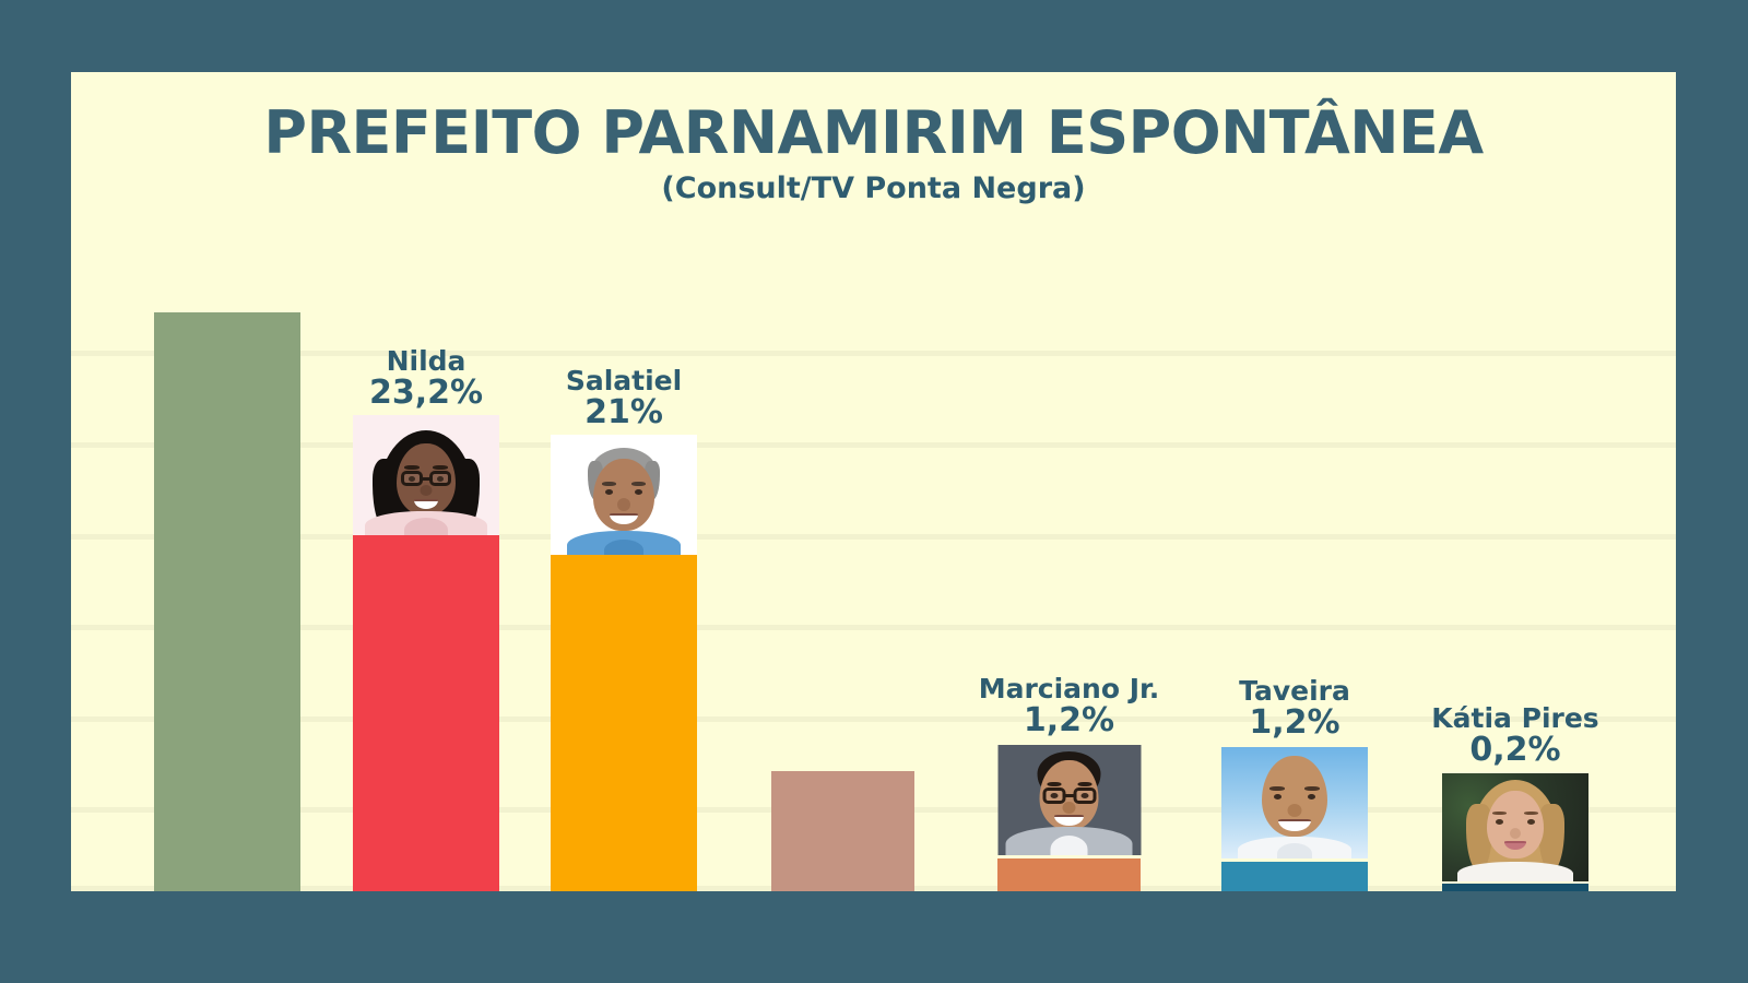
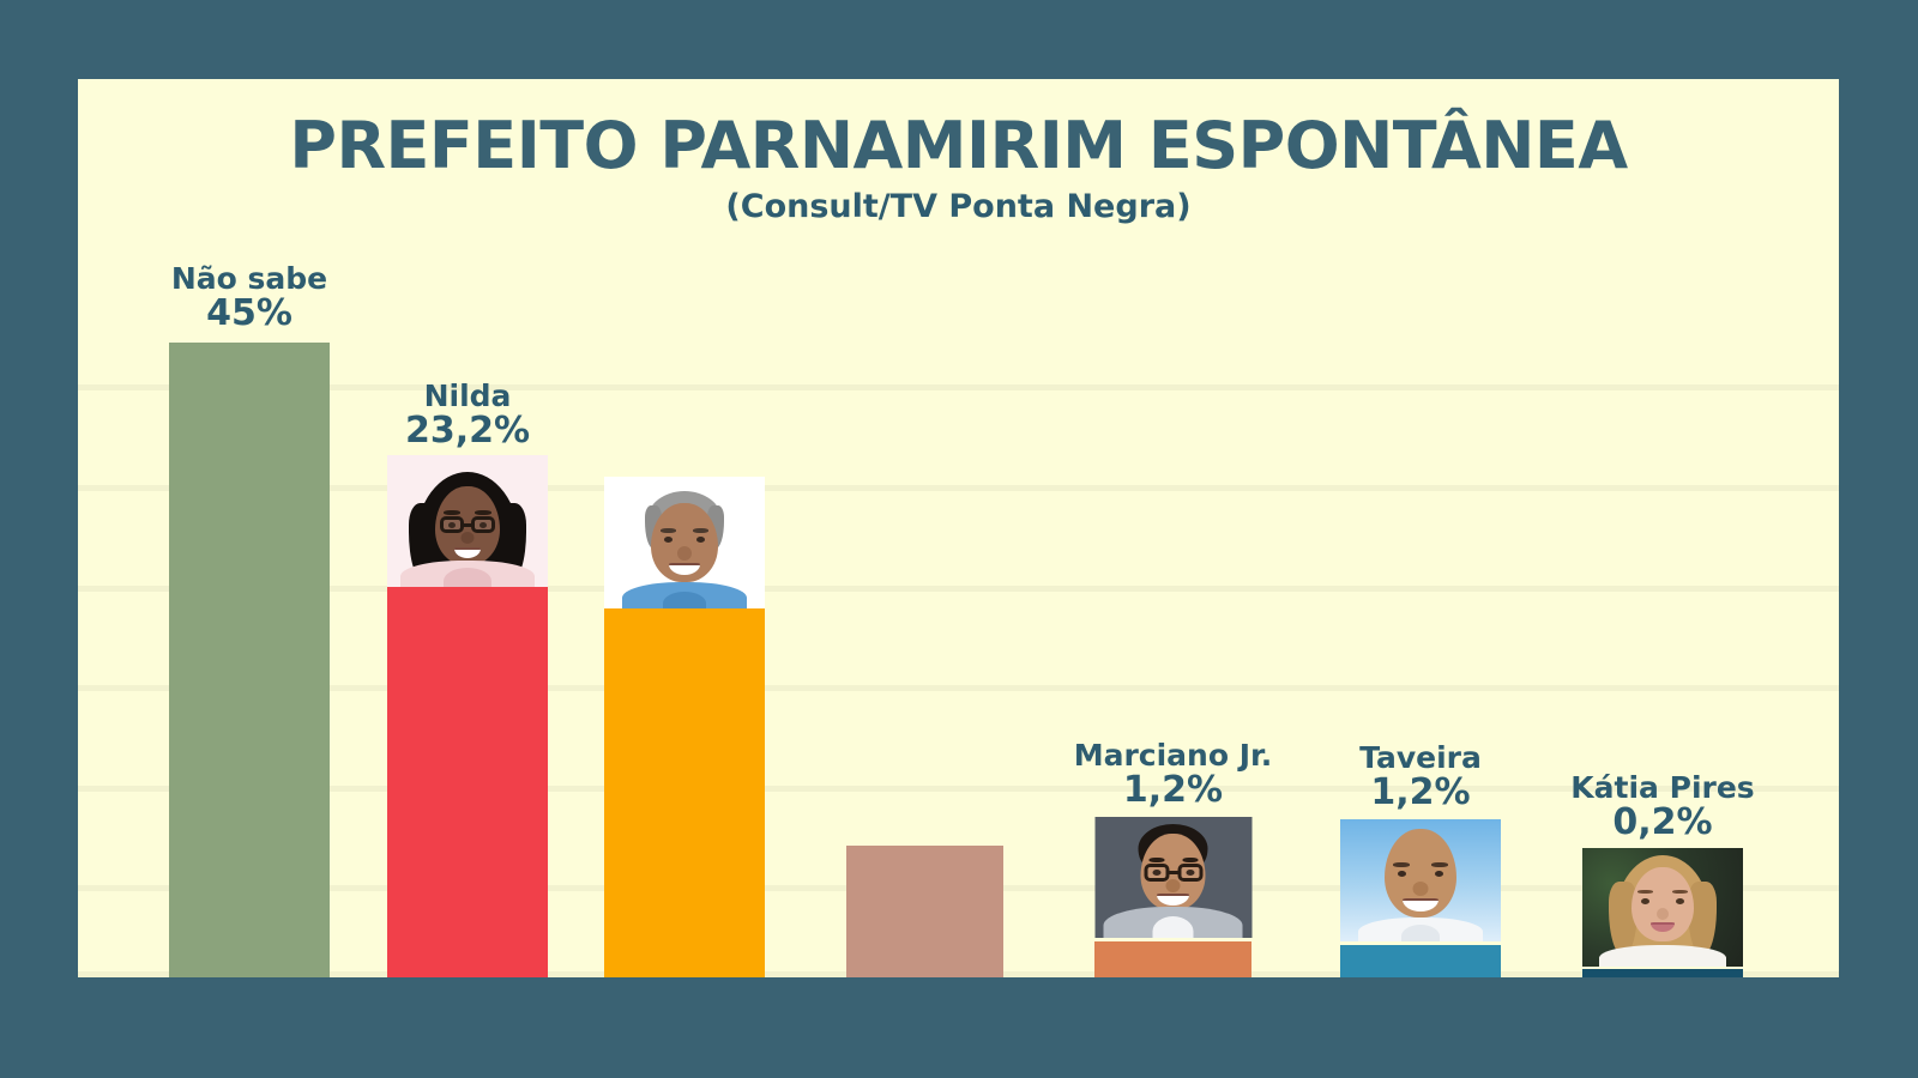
  PREFEITO PARNAMIRIM ESPONTÂNEA
  (Consult/TV Ponta Negra)
+ Não sabe
+ 45%
  Nilda
  23,2%
- Salatiel
- 21%
  Marciano Jr.
  1,2%
  Taveira
  1,2%
  Kátia Pires
  0,2%
